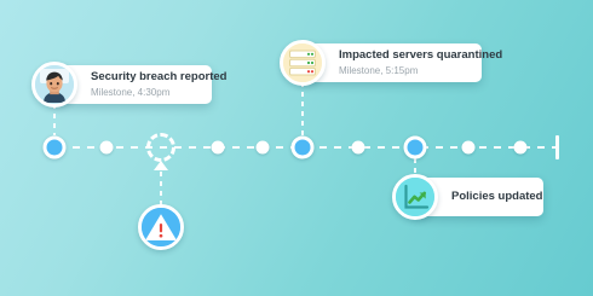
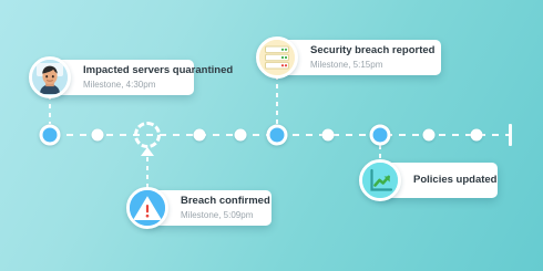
- Security breach reported
+ Impacted servers quarantined
  Milestone, 4:30pm
- Impacted servers quarantined
+ Security breach reported
  Milestone, 5:15pm
+ Breach confirmed
+ Milestone, 5:09pm
  Policies updated
